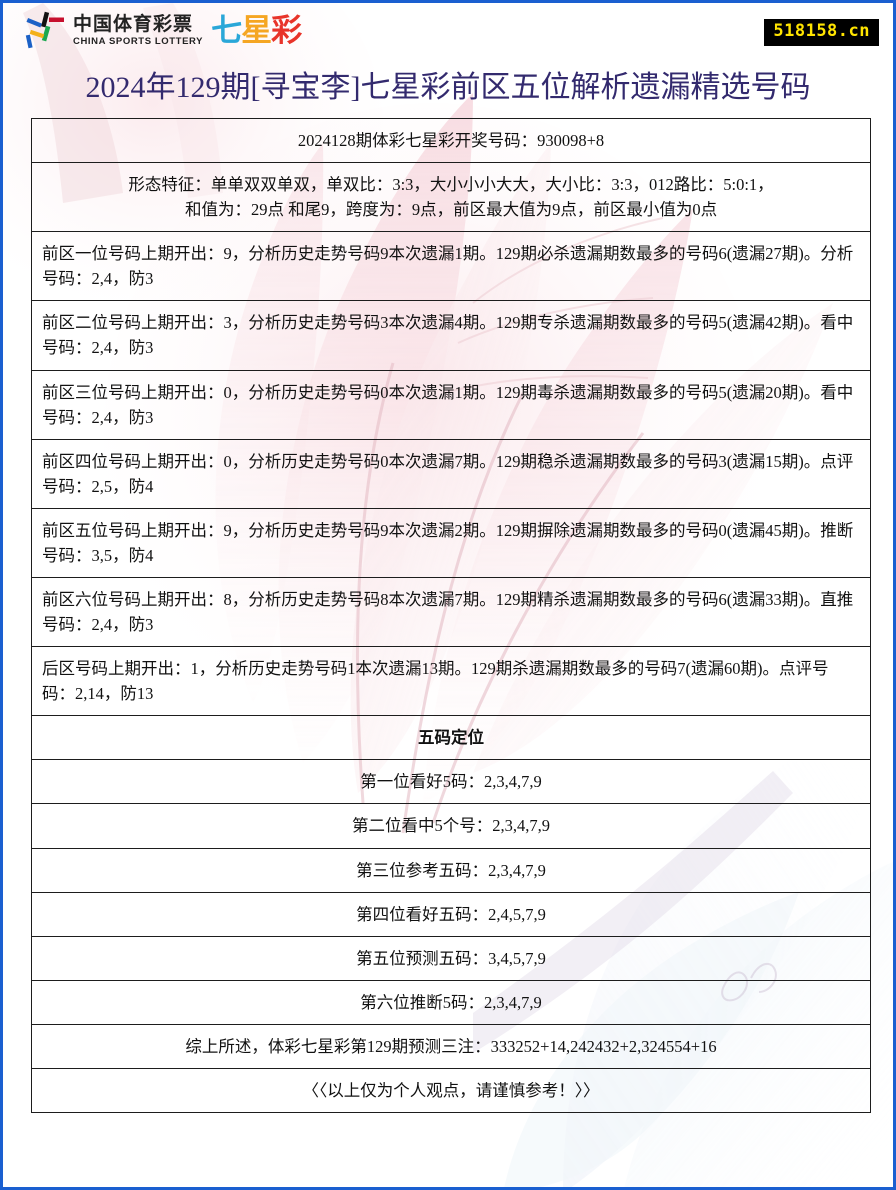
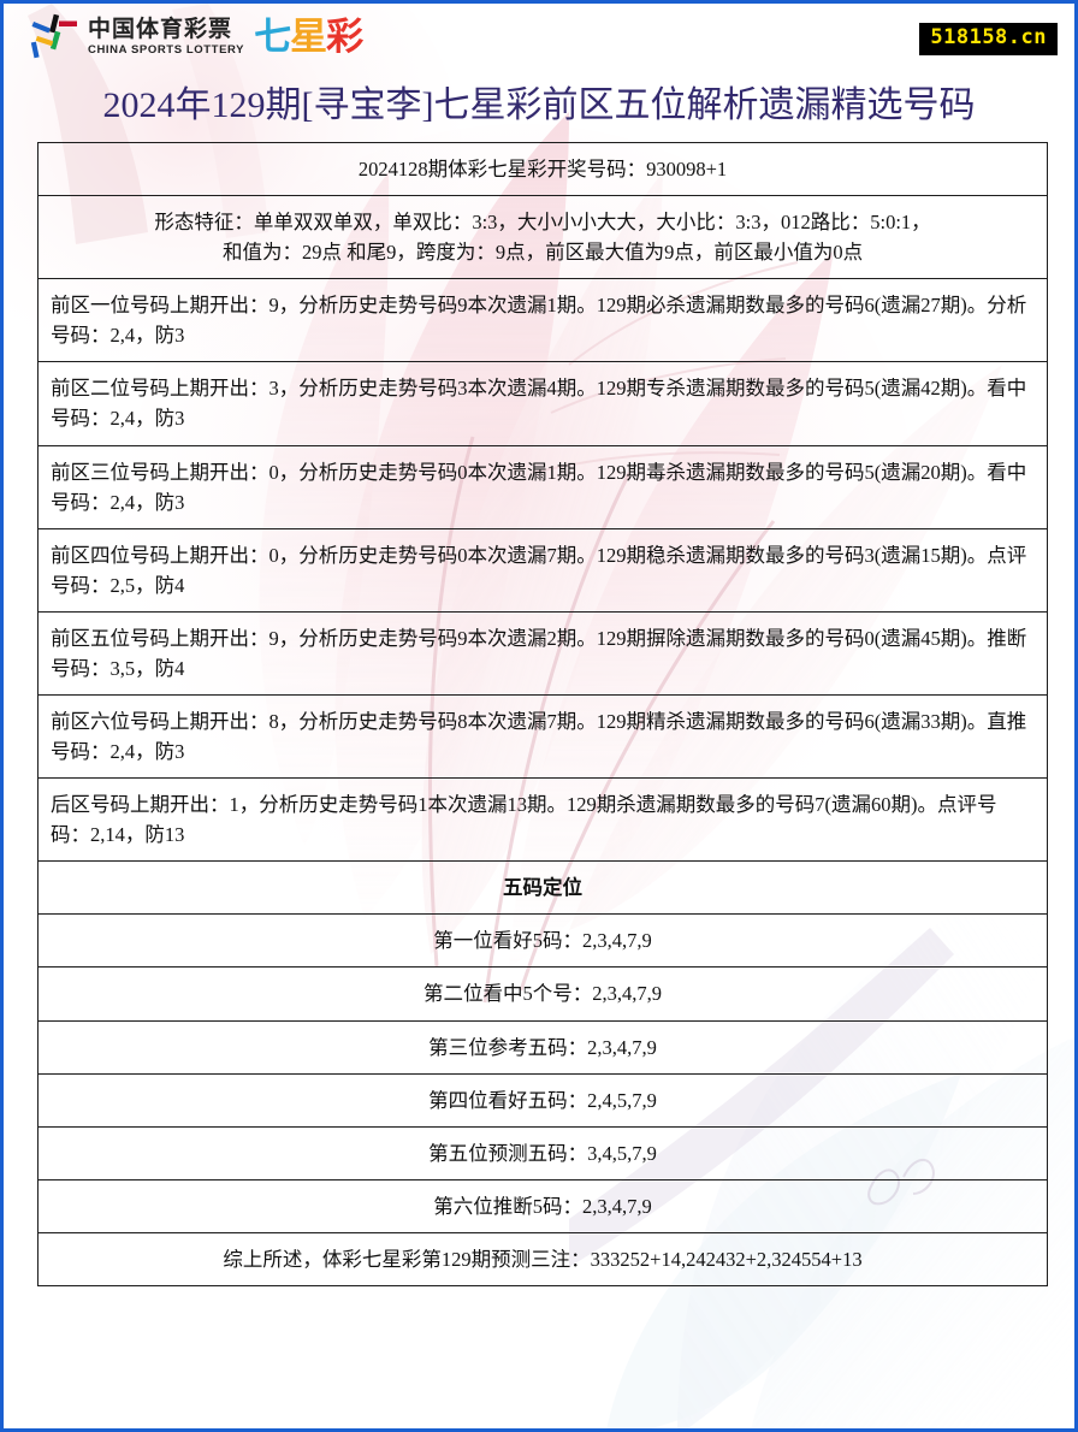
  中国体育彩票
  CHINA SPORTS LOTTERY
  七星彩
  518158.cn
  2024年129期[寻宝李]七星彩前区五位解析遗漏精选号码
- 2024128期体彩七星彩开奖号码：930098+8
+ 2024128期体彩七星彩开奖号码：930098+1
  形态特征：单单双双单双，单双比：3:3，大小小小大大，大小比：3:3，012路比：5:0:1， 和值为：29点 和尾9，跨度为：9点，前区最大值为9点，前区最小值为0点
  前区一位号码上期开出：9，分析历史走势号码9本次遗漏1期。129期必杀遗漏期数最多的号码6(遗漏27期)。分析号码：2,4，防3
  前区二位号码上期开出：3，分析历史走势号码3本次遗漏4期。129期专杀遗漏期数最多的号码5(遗漏42期)。看中号码：2,4，防3
  前区三位号码上期开出：0，分析历史走势号码0本次遗漏1期。129期毒杀遗漏期数最多的号码5(遗漏20期)。看中号码：2,4，防3
  前区四位号码上期开出：0，分析历史走势号码0本次遗漏7期。129期稳杀遗漏期数最多的号码3(遗漏15期)。点评号码：2,5，防4
  前区五位号码上期开出：9，分析历史走势号码9本次遗漏2期。129期摒除遗漏期数最多的号码0(遗漏45期)。推断号码：3,5，防4
  前区六位号码上期开出：8，分析历史走势号码8本次遗漏7期。129期精杀遗漏期数最多的号码6(遗漏33期)。直推号码：2,4，防3
  后区号码上期开出：1，分析历史走势号码1本次遗漏13期。129期杀遗漏期数最多的号码7(遗漏60期)。点评号码：2,14，防13
  五码定位
  第一位看好5码：2,3,4,7,9
  第二位看中5个号：2,3,4,7,9
  第三位参考五码：2,3,4,7,9
  第四位看好五码：2,4,5,7,9
  第五位预测五码：3,4,5,7,9
  第六位推断5码：2,3,4,7,9
- 综上所述，体彩七星彩第129期预测三注：333252+14,242432+2,324554+16
+ 综上所述，体彩七星彩第129期预测三注：333252+14,242432+2,324554+13
- 〈〈以上仅为个人观点，请谨慎参考！〉〉
